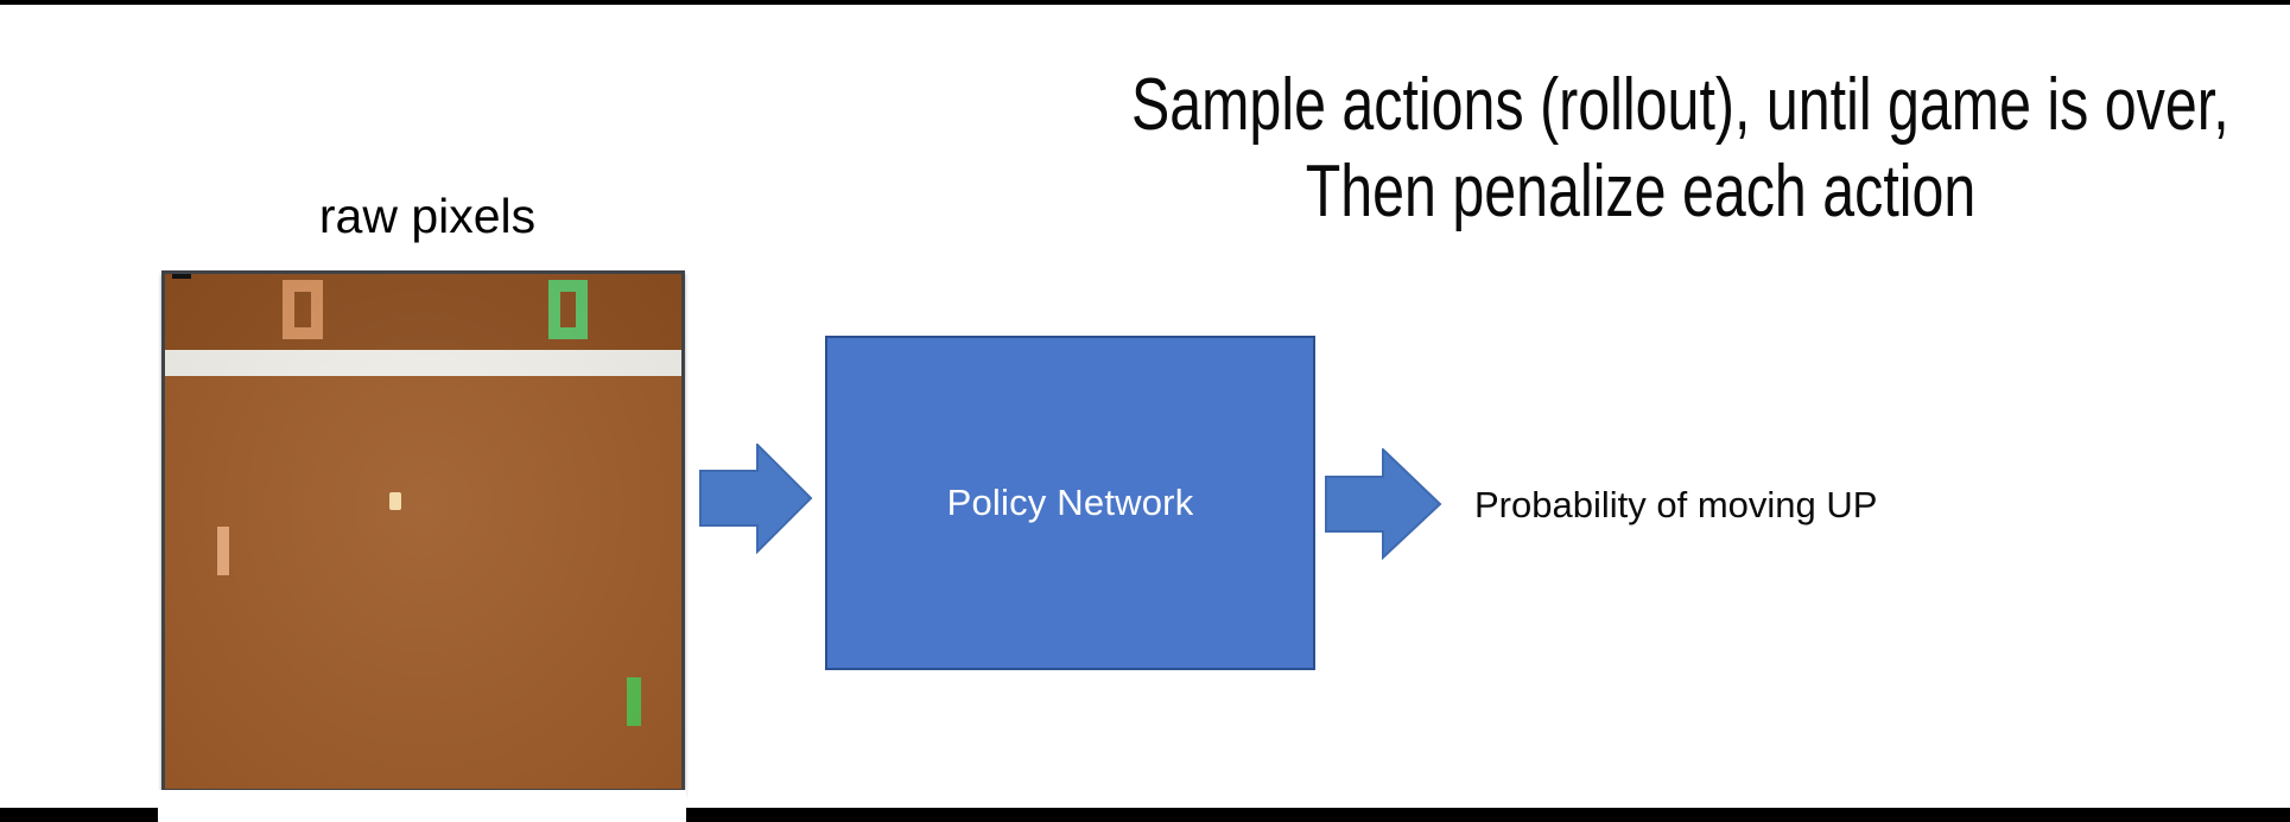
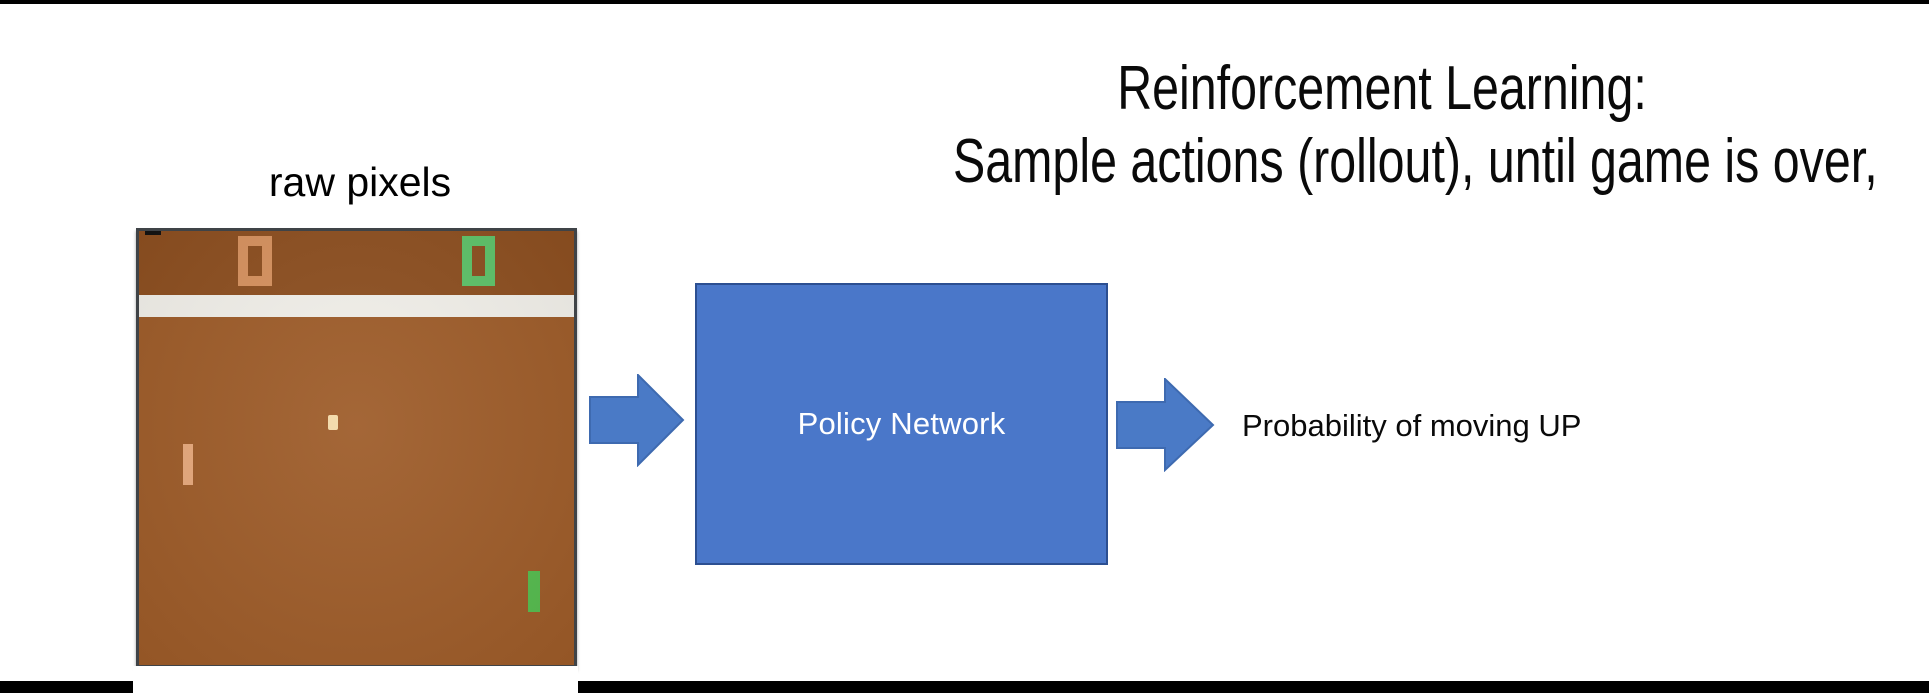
+ Reinforcement Learning:
  Sample actions (rollout), until game is over,
- Then penalize each action
  raw pixels
  Policy Network
  Probability of moving UP
